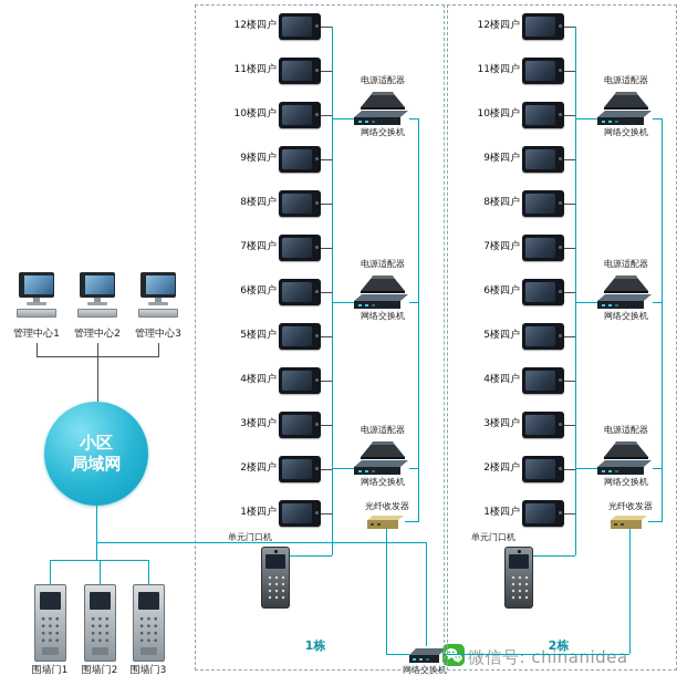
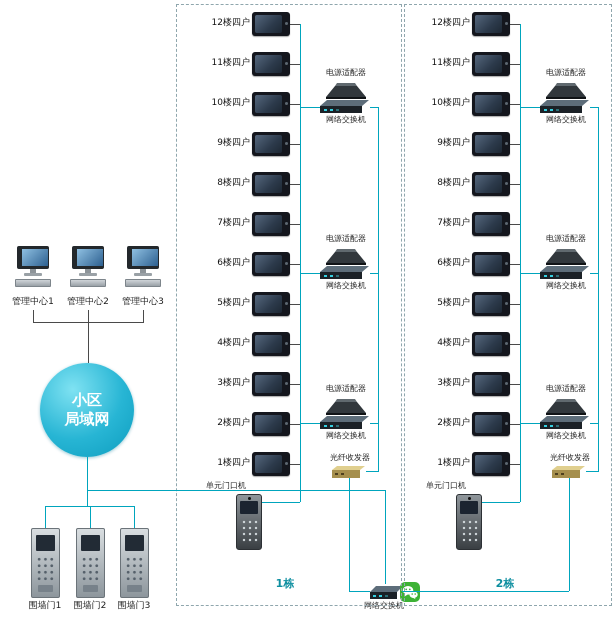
  管理中心1
  管理中心2
  管理中心3
  小区
  局域网
  围墙门1
  围墙门2
  围墙门3
  网络交换机
- 微信号: chinanidea
  12楼四户
  11楼四户
  10楼四户
  9楼四户
  8楼四户
  7楼四户
  6楼四户
  5楼四户
  4楼四户
  3楼四户
  2楼四户
  1楼四户
  电源适配器
  网络交换机
  电源适配器
  网络交换机
  电源适配器
  网络交换机
  光纤收发器
  单元门口机
  1栋
  12楼四户
  11楼四户
  10楼四户
  9楼四户
  8楼四户
  7楼四户
  6楼四户
  5楼四户
  4楼四户
  3楼四户
  2楼四户
  1楼四户
  电源适配器
  网络交换机
  电源适配器
  网络交换机
  电源适配器
  网络交换机
  光纤收发器
  单元门口机
  2栋
